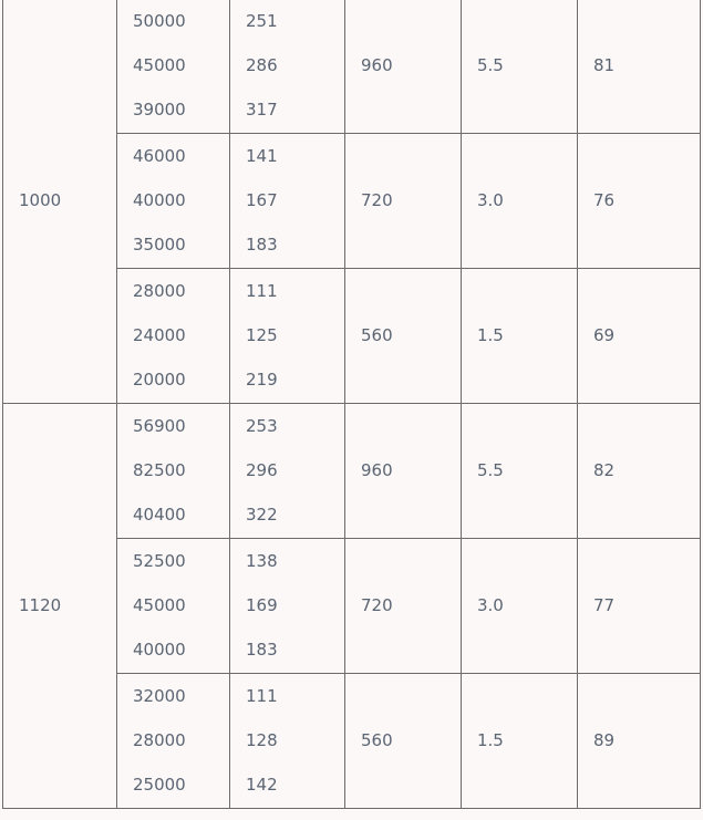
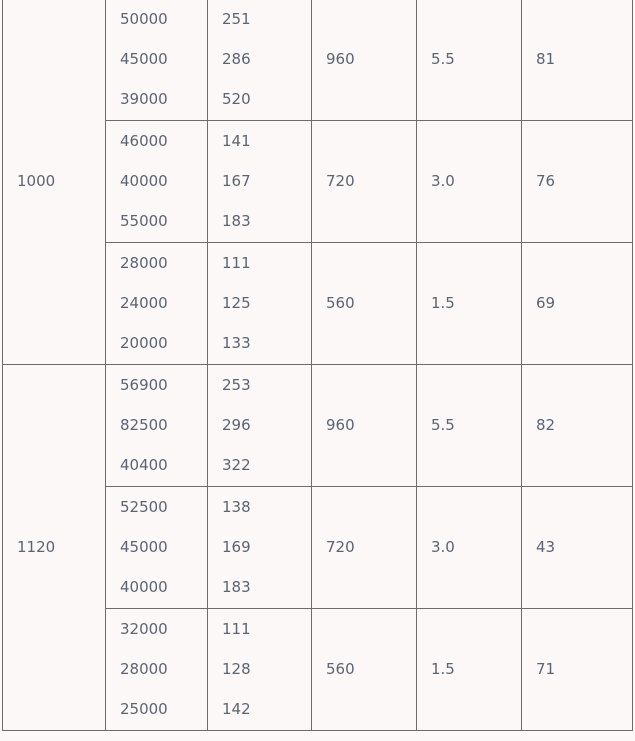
- 1000	500004500039000	251286317	960	5.5	81
+ 1000	500004500039000	251286520	960	5.5	81
- 460004000035000	141167183	720	3.0	76
+ 460004000055000	141167183	720	3.0	76
- 280002400020000	111125219	560	1.5	69
+ 280002400020000	111125133	560	1.5	69
  1120	569008250040400	253296322	960	5.5	82
- 525004500040000	138169183	720	3.0	77
+ 525004500040000	138169183	720	3.0	43
- 320002800025000	111128142	560	1.5	89
+ 320002800025000	111128142	560	1.5	71
